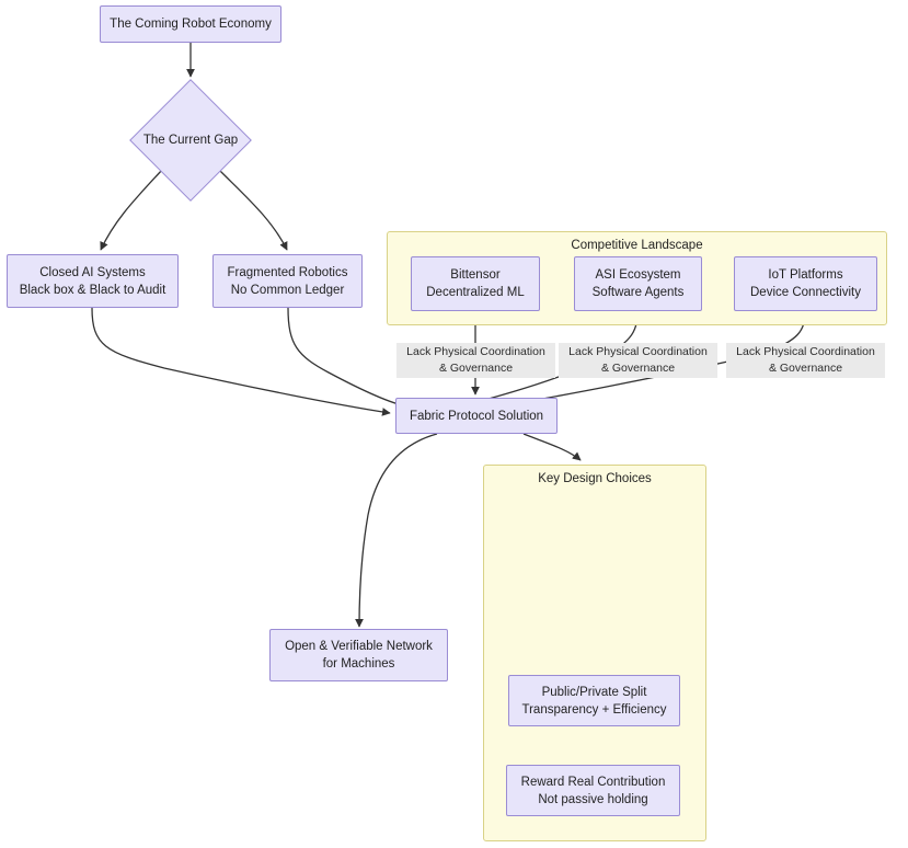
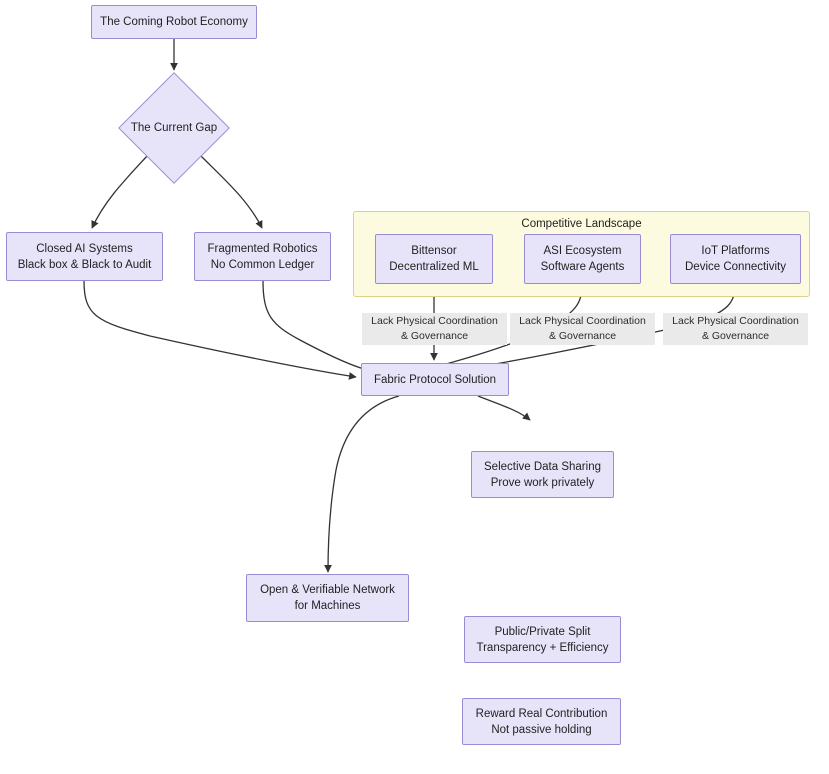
  Competitive Landscape
- Key Design Choices
  The Coming Robot Economy
  The Current Gap
  Closed AI Systems
  Black box & Black to Audit
  Fragmented Robotics
  No Common Ledger
  Bittensor
  Decentralized ML
  ASI Ecosystem
  Software Agents
  IoT Platforms
  Device Connectivity
  Fabric Protocol Solution
  Open & Verifiable Network
  for Machines
+ Selective Data Sharing
+ Prove work privately
  Public/Private Split
  Transparency + Efficiency
  Reward Real Contribution
  Not passive holding
  Lack Physical Coordination
  & Governance
  Lack Physical Coordination
  & Governance
  Lack Physical Coordination
  & Governance
